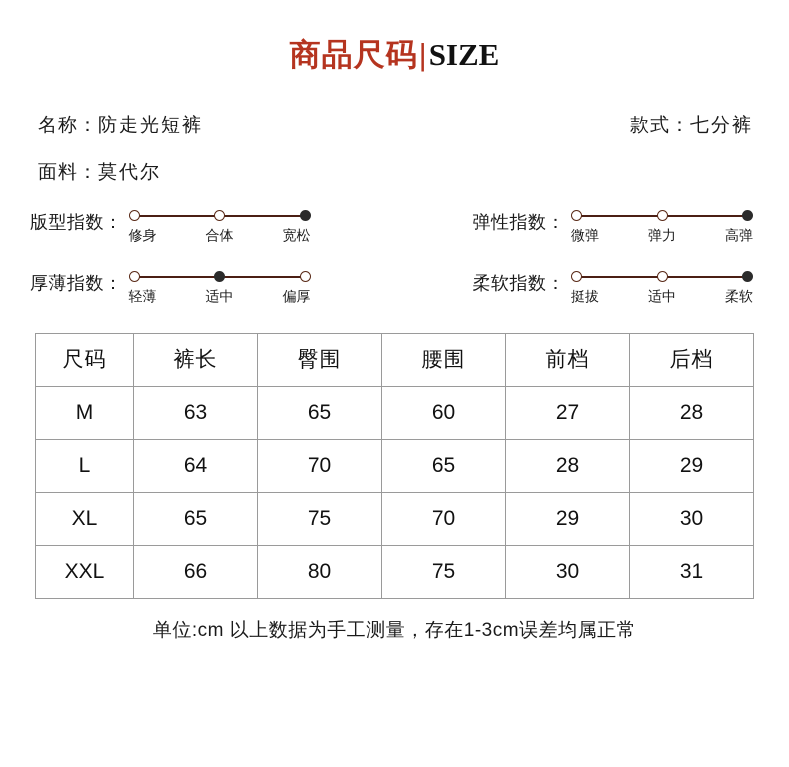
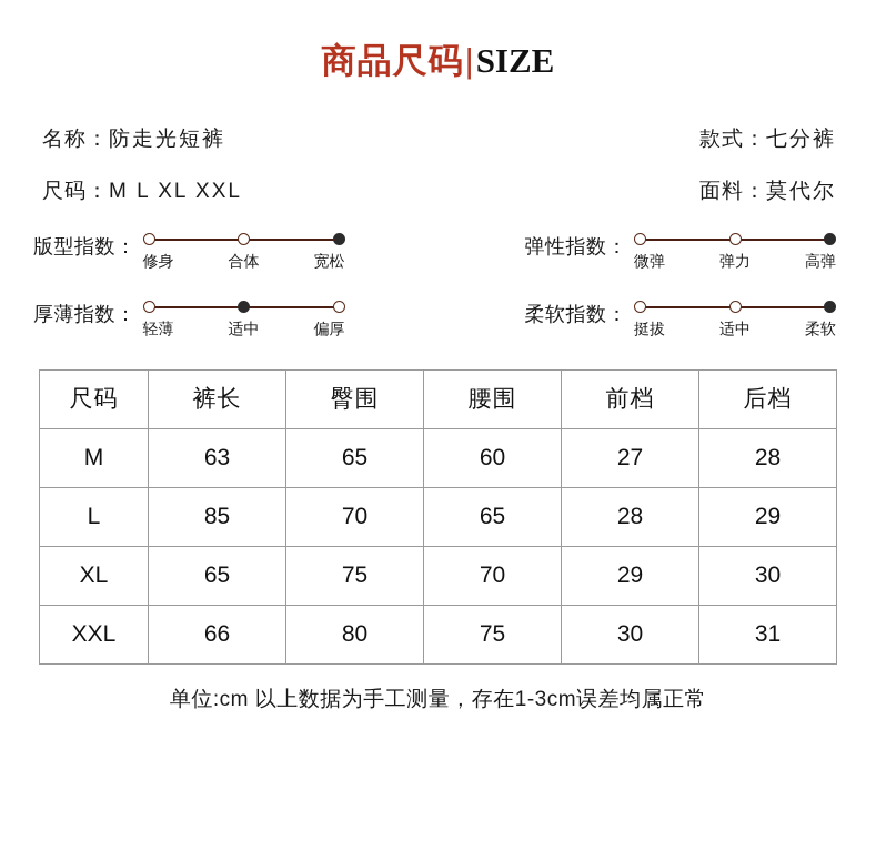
  商品尺码|SIZE
  名称：防走光短裤
  款式：七分裤
+ 尺码：M L XL XXL
  面料：莫代尔
  版型指数：
  修身
  合体
  宽松
  弹性指数：
  微弹
  弹力
  高弹
  厚薄指数：
  轻薄
  适中
  偏厚
  柔软指数：
  挺拔
  适中
  柔软
  尺码	裤长	臀围	腰围	前档	后档
  M	63	65	60	27	28
- L	64	70	65	28	29
+ L	85	70	65	28	29
  XL	65	75	70	29	30
  XXL	66	80	75	30	31
  单位:cm 以上数据为手工测量，存在1-3cm误差均属正常
